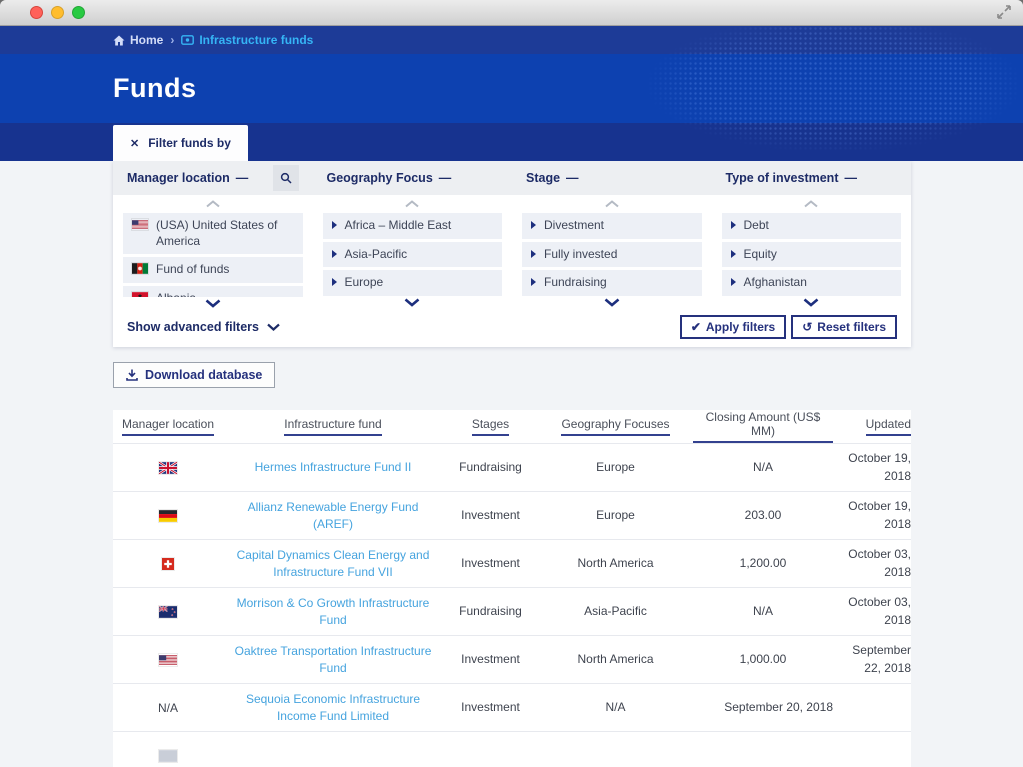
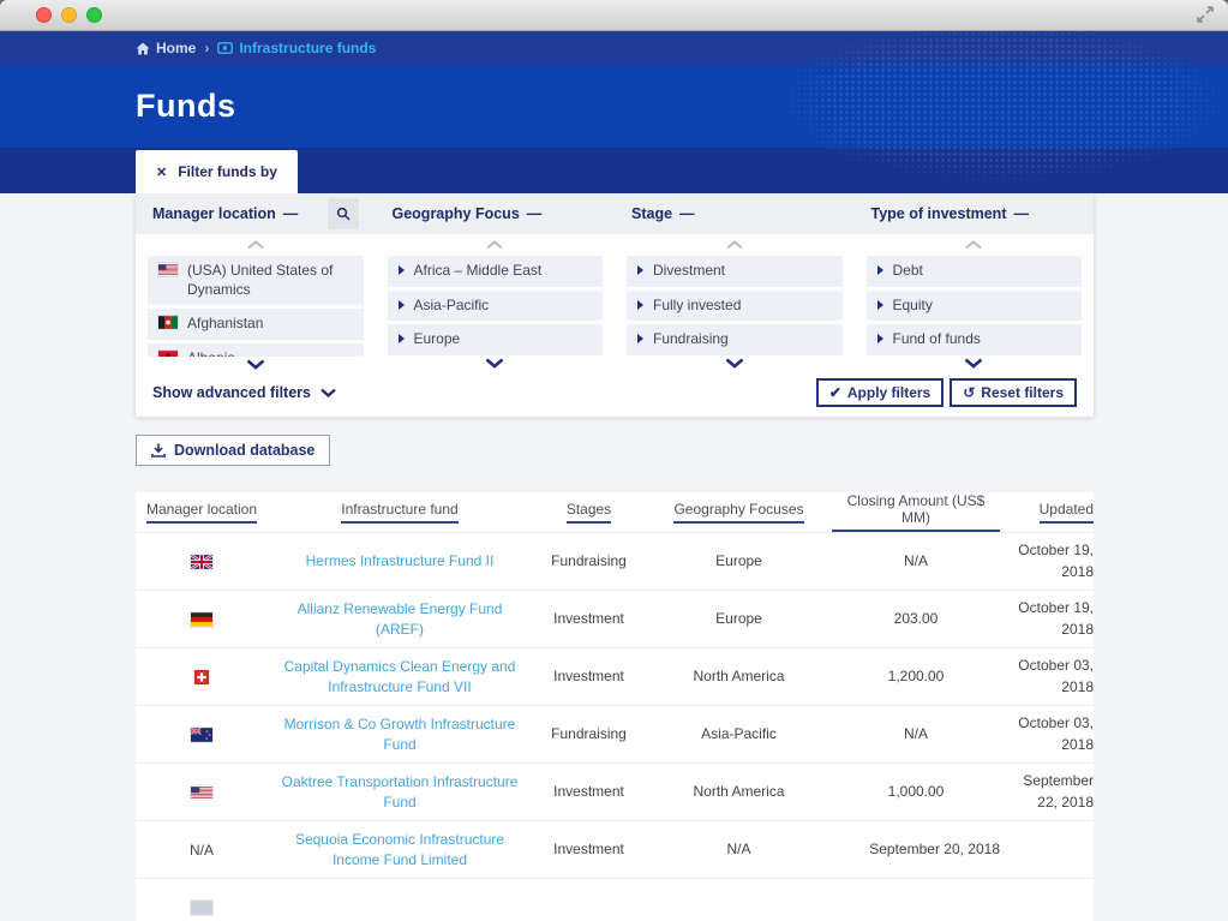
  Home
  ›
  Infrastructure funds
  Funds
  ✕
  Filter funds by
  Manager location
  —
  Geography Focus
  —
  Stage
  —
  Type of investment
  —
- (USA) United States of America
+ (USA) United States of Dynamics
- Fund of funds
+ Afghanistan
  Africa – Middle East
  Asia-Pacific
  Europe
  Divestment
  Fully invested
  Fundraising
  Debt
  Equity
- Afghanistan
+ Fund of funds
  Show advanced filters
  ✔
  Apply filters
  ↺
  Reset filters
  Download database
  Manager location
  Infrastructure fund
  Stages
  Geography Focuses
  Closing Amount (US$ MM)
  Updated
  Hermes Infrastructure Fund II
  Fundraising
  Europe
  N/A
  October 19, 2018
  Allianz Renewable Energy Fund (AREF)
  Investment
  Europe
  203.00
  October 19, 2018
  Capital Dynamics Clean Energy and Infrastructure Fund VII
  Investment
  North America
  1,200.00
  October 03, 2018
  Morrison & Co Growth Infrastructure Fund
  Fundraising
  Asia-Pacific
  N/A
  October 03, 2018
  Oaktree Transportation Infrastructure Fund
  Investment
  North America
  1,000.00
  September 22, 2018
  N/A
  Sequoia Economic Infrastructure Income Fund Limited
  Investment
  N/A
  September 20, 2018
